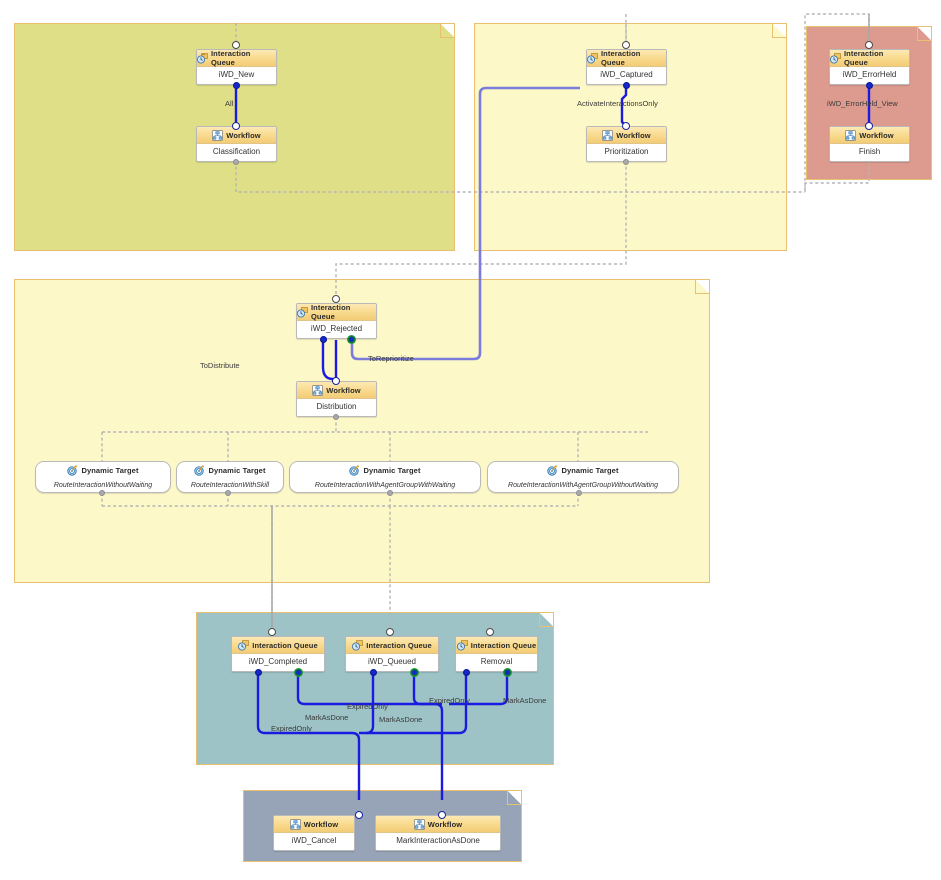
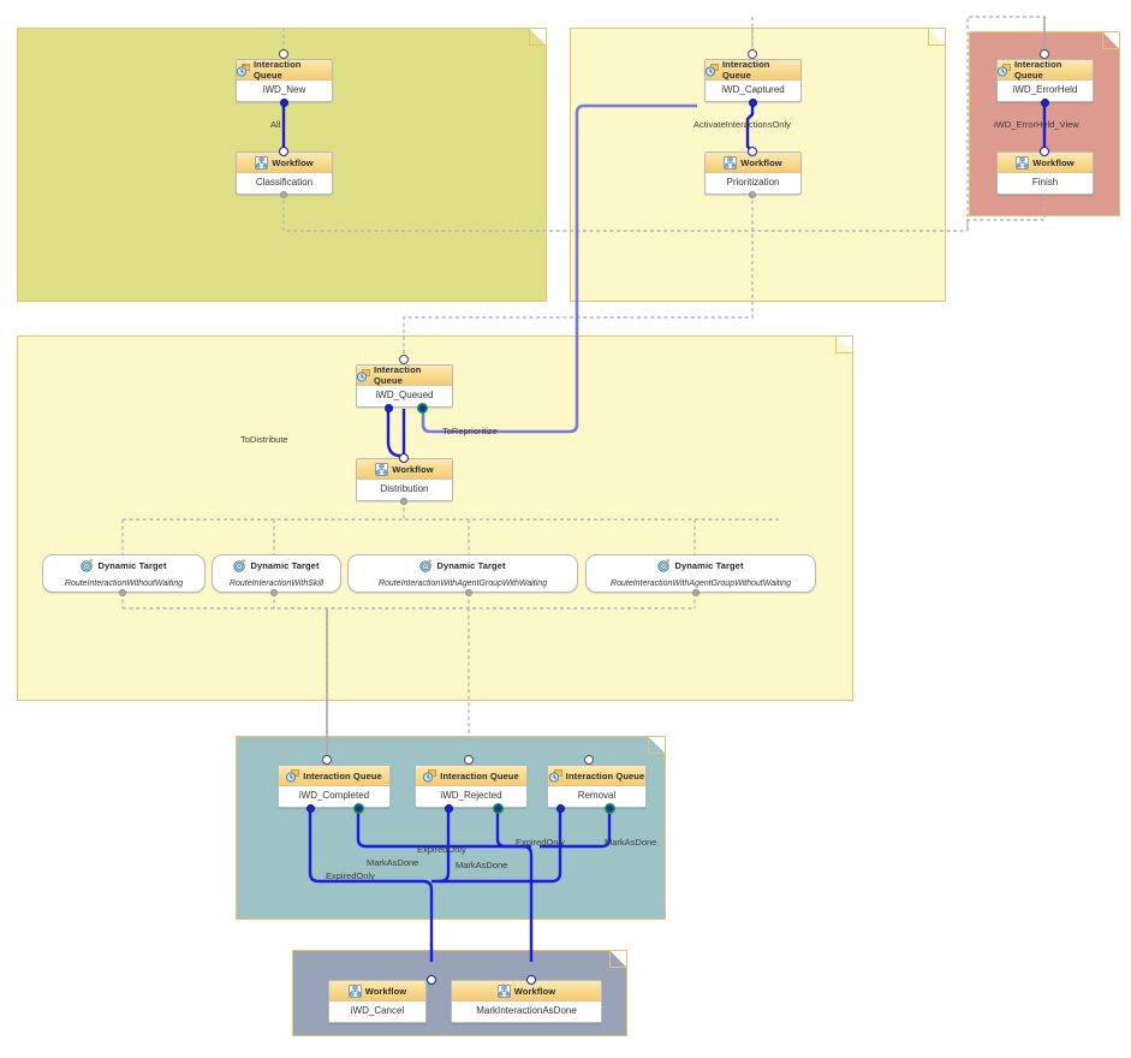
  Interaction Queue
  iWD_New
  Workflow
  Classification
  All
  Interaction Queue
  iWD_Captured
  Workflow
  Prioritization
  ActivateInteractionsOnly
  Interaction Queue
  iWD_ErrorHeld
  Workflow
  Finish
  iWD_ErrorHeld_View
  Interaction Queue
- iWD_Rejected
+ iWD_Queued
  Workflow
  Distribution
  ToDistribute
  ToReprioritize
  Dynamic Target
  Dynamic Target
  Dynamic Target
  Dynamic Target
  Interaction Queue
  iWD_Completed
  Interaction Queue
- iWD_Queued
+ iWD_Rejected
  Interaction Queue
  Removal
  ExpiredOnly
  MarkAsDone
  ExpiredOnly
  MarkAsDone
  ExpiredOnly
  MarkAsDone
  Workflow
  iWD_Cancel
  Workflow
  MarkInteractionAsDone
